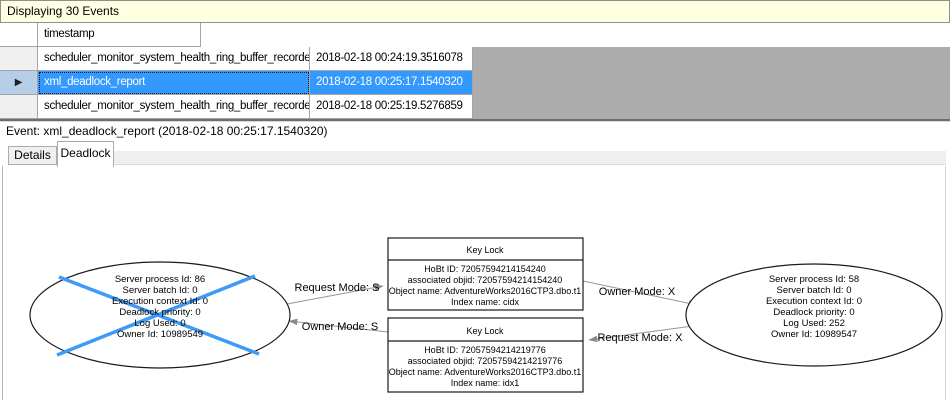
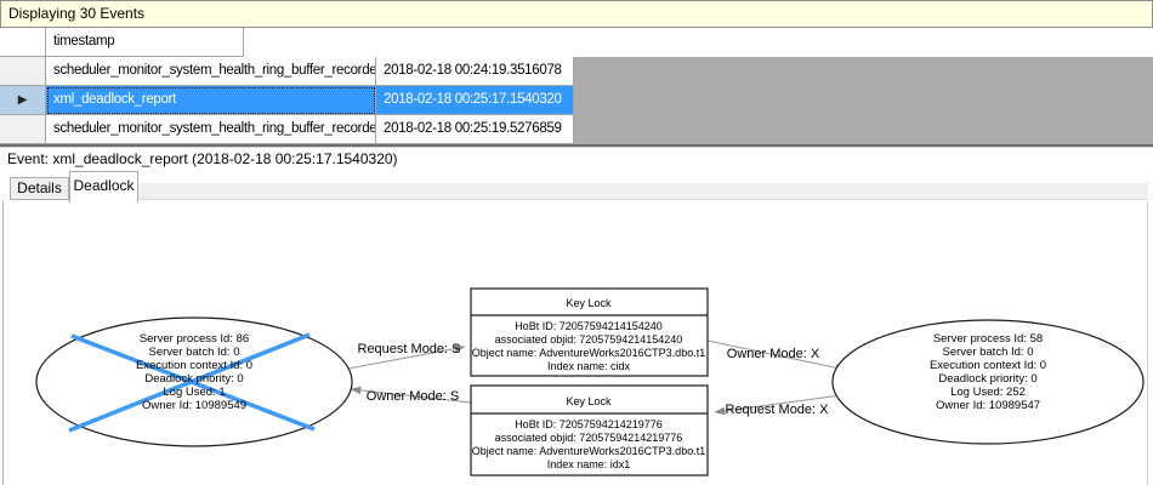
  Displaying 30 Events
  timestamp
  scheduler_monitor_system_health_ring_buffer_recorde
  2018-02-18 00:24:19.3516078
  ▶
  xml_deadlock_report
  2018-02-18 00:25:17.1540320
  scheduler_monitor_system_health_ring_buffer_recorde
  2018-02-18 00:25:19.5276859
  Event: xml_deadlock_report (2018-02-18 00:25:17.1540320)
  Details
  Deadlock
  Server process Id: 86
  Server batch Id: 0
  Execution context Id: 0
  Deadlock priority: 0
- Log Used: 0
+ Log Used: 1
  Owner Id: 10989549
  Server process Id: 58
  Server batch Id: 0
  Execution context Id: 0
  Deadlock priority: 0
  Log Used: 252
  Owner Id: 10989547
  Key Lock
  HoBt ID: 72057594214154240
  associated objid: 72057594214154240
  Object name: AdventureWorks2016CTP3.dbo.t1
  Index name: cidx
  Key Lock
  HoBt ID: 72057594214219776
  associated objid: 72057594214219776
  Object name: AdventureWorks2016CTP3.dbo.t1
  Index name: idx1
  Request Mode: S
  Owner Mode: S
  Owner Mode: X
  Request Mode: X
